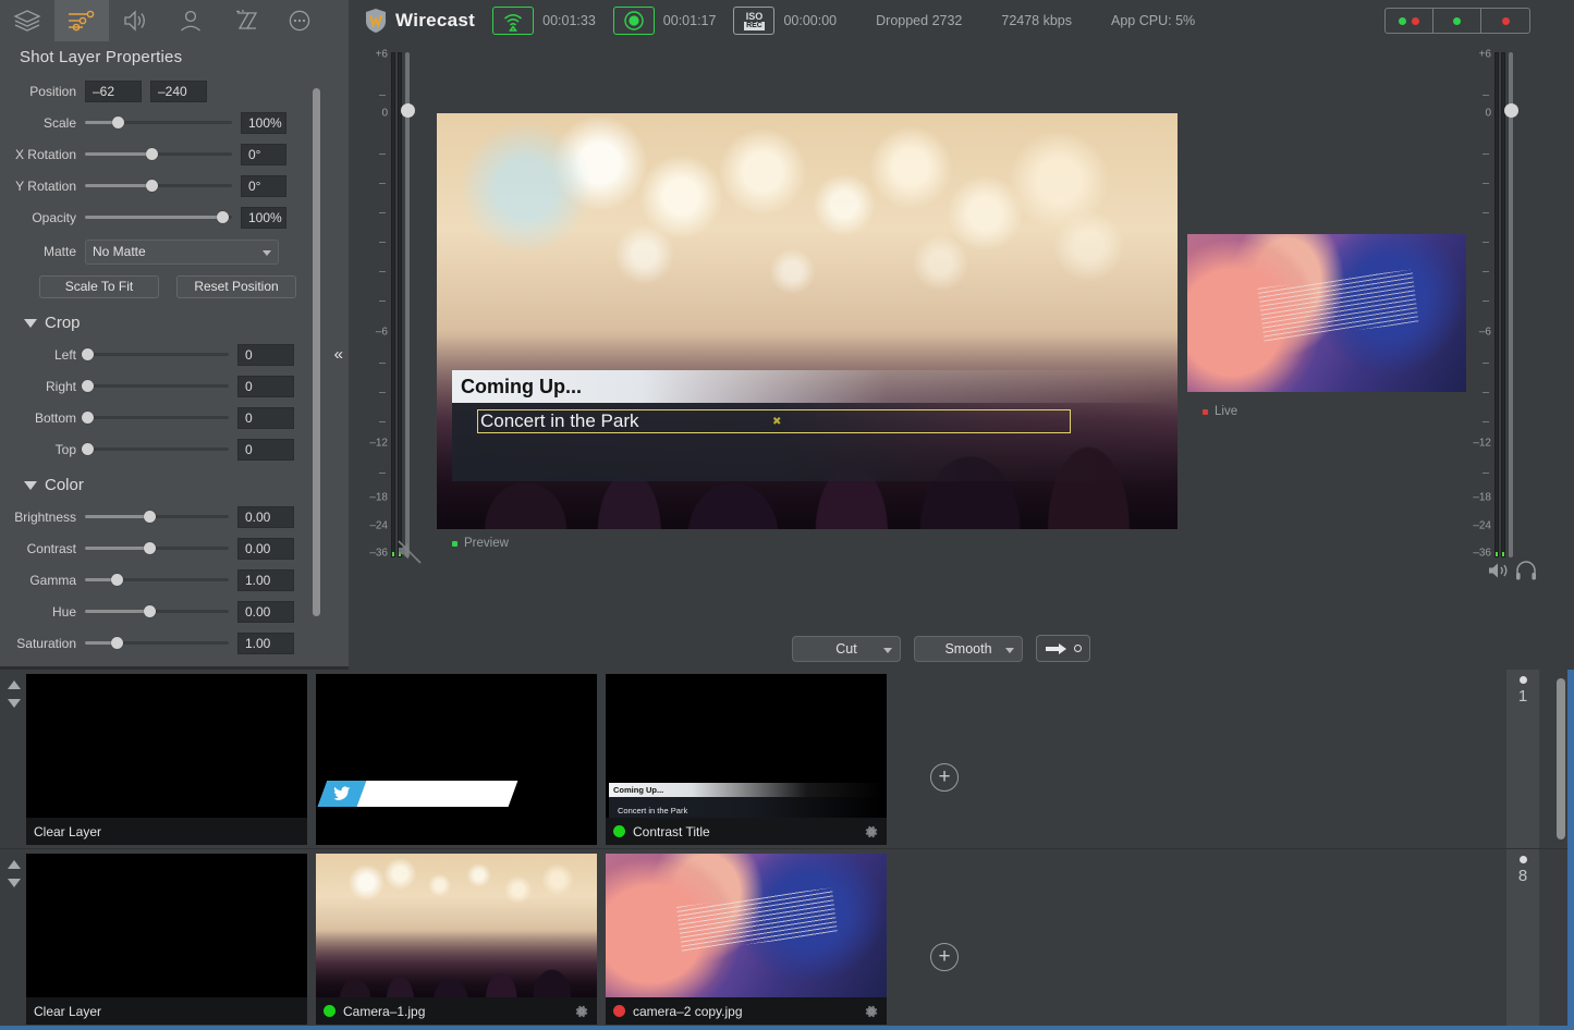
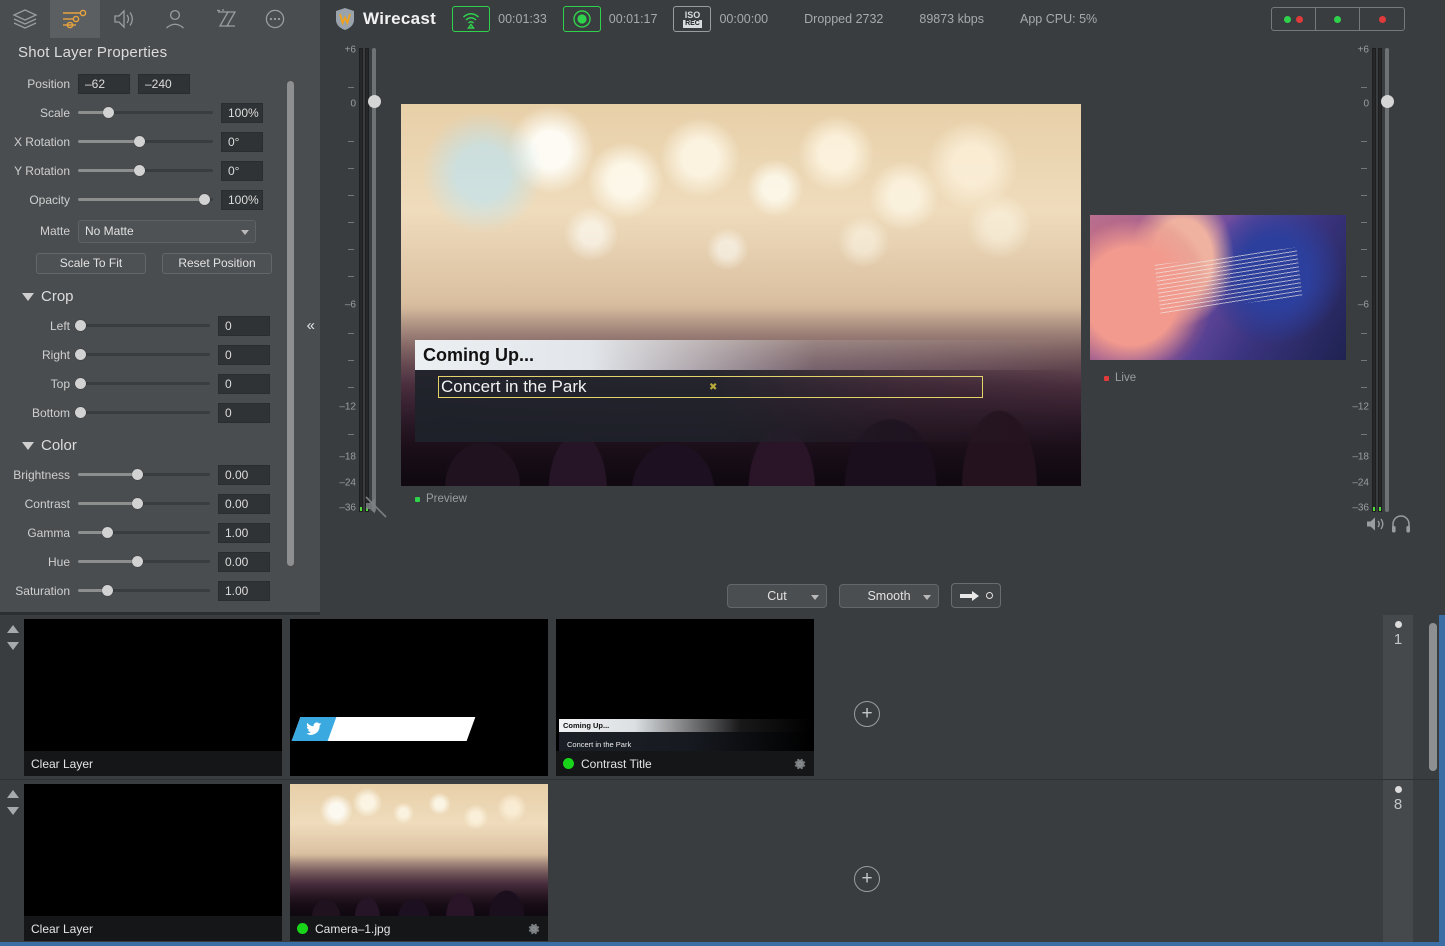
  Shot Layer Properties
  Position
  –62
  –240
  Scale
  100%
  X Rotation
  0°
  Y Rotation
  0°
  Opacity
  100%
  Matte
  No Matte
  Scale To Fit
  Reset Position
  Crop
  Left
  0
  Right
  0
- Bottom
+ Top
  0
- Top
+ Bottom
  0
  Color
  Brightness
  0.00
  Contrast
  0.00
  Gamma
  1.00
  Hue
  0.00
  Saturation
  1.00
  «
  Wirecast
  00:01:33
  00:01:17
  ISO
  00:00:00
  Dropped 2732
- 72478 kbps
+ 89873 kbps
  App CPU: 5%
  +6
  0
  –6
  –12
  –18
  –24
  –36
  Coming Up...
  Concert in the Park
  ✖
  Preview
  Live
  +6
  0
  –6
  –12
  –18
  –24
  –36
  Cut
  Smooth
  Clear Layer
  Coming Up...
  Concert in the Park
  Contrast Title
  +
  1
  Clear Layer
  Camera–1.jpg
- camera–2 copy.jpg
  +
  8
